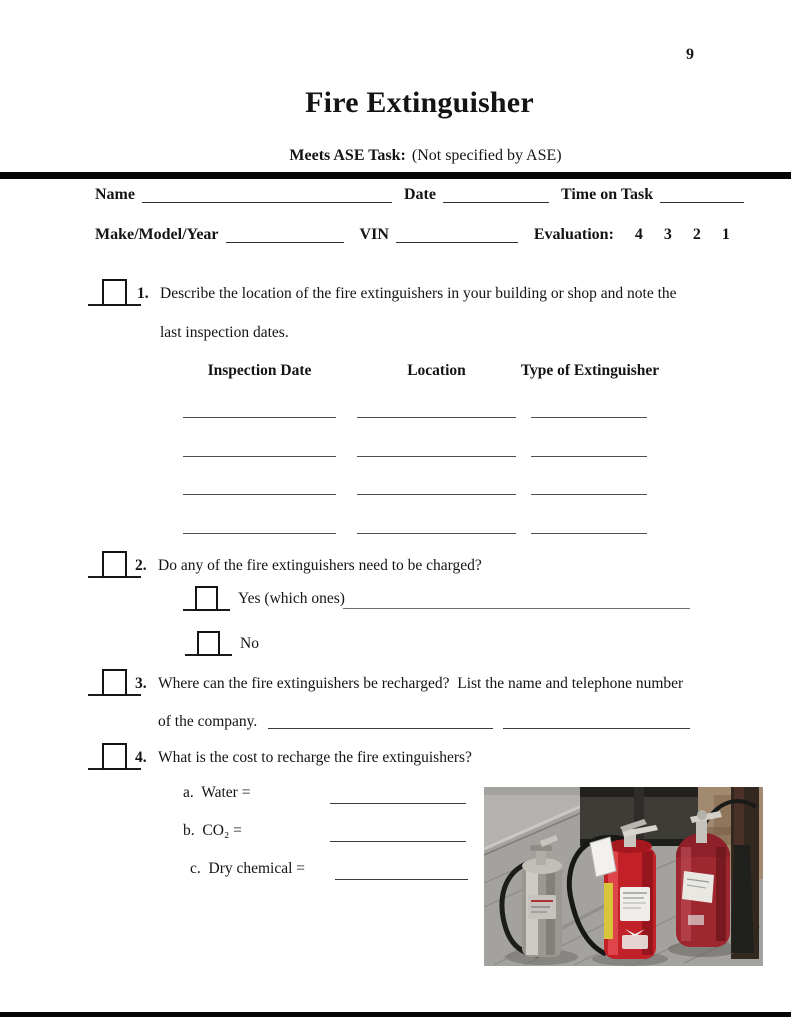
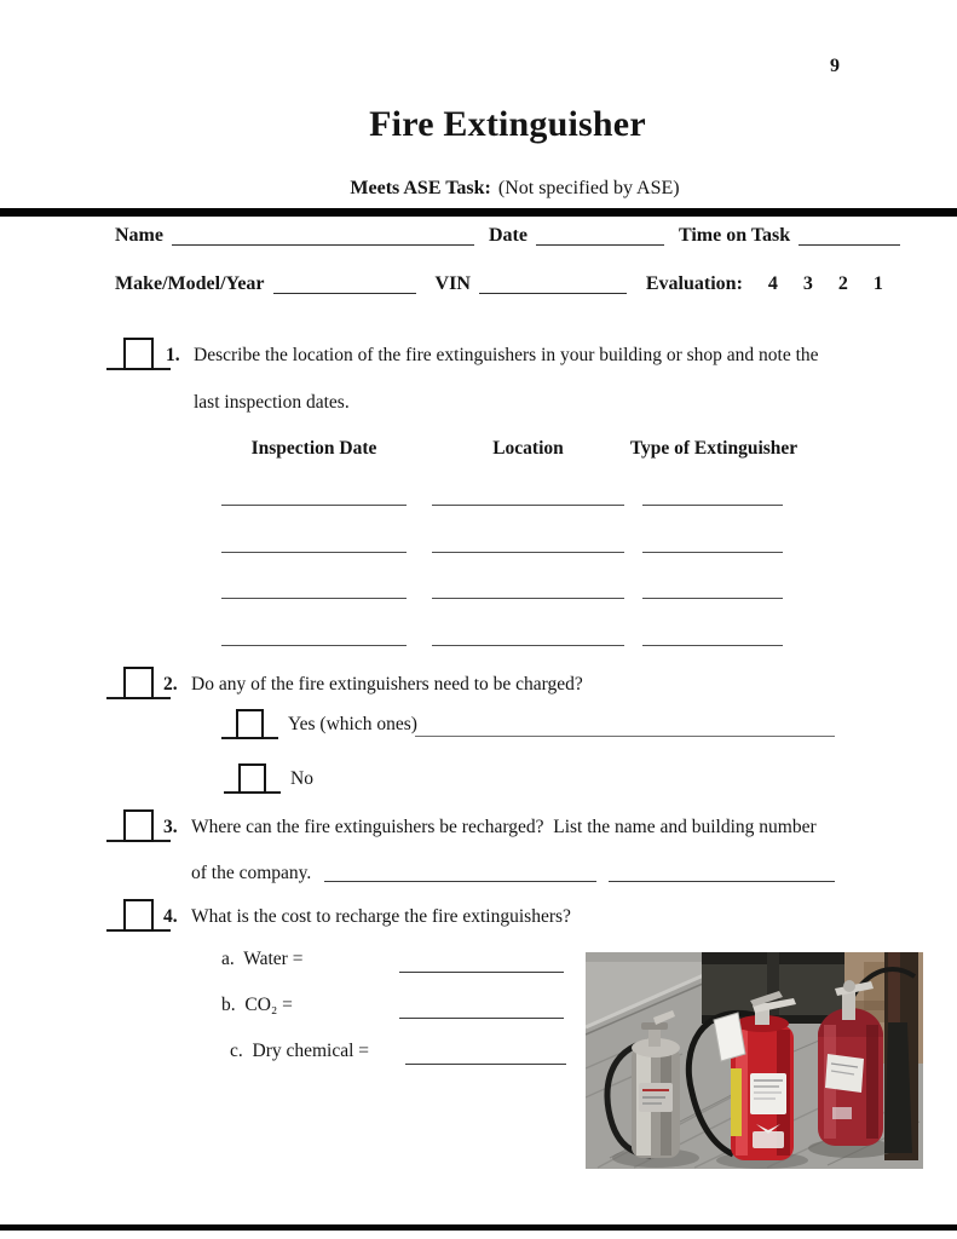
  9
  Fire Extinguisher
  Meets ASE Task: (Not specified by ASE)
  Name
  Date
  Time on Task
  Make/Model/Year
  VIN
  Evaluation:
  4
  3
  2
  1
  1.
  Describe the location of the fire extinguishers in your building or shop and note the
  last inspection dates.
  Inspection Date
  Location
  Type of Extinguisher
  2.
  Do any of the fire extinguishers need to be charged?
  Yes (which ones)
  No
  3.
- Where can the fire extinguishers be recharged? List the name and telephone number
+ Where can the fire extinguishers be recharged? List the name and building number
  of the company.
  4.
  What is the cost to recharge the fire extinguishers?
  a. Water =
  b. CO₂ =
  c. Dry chemical =
